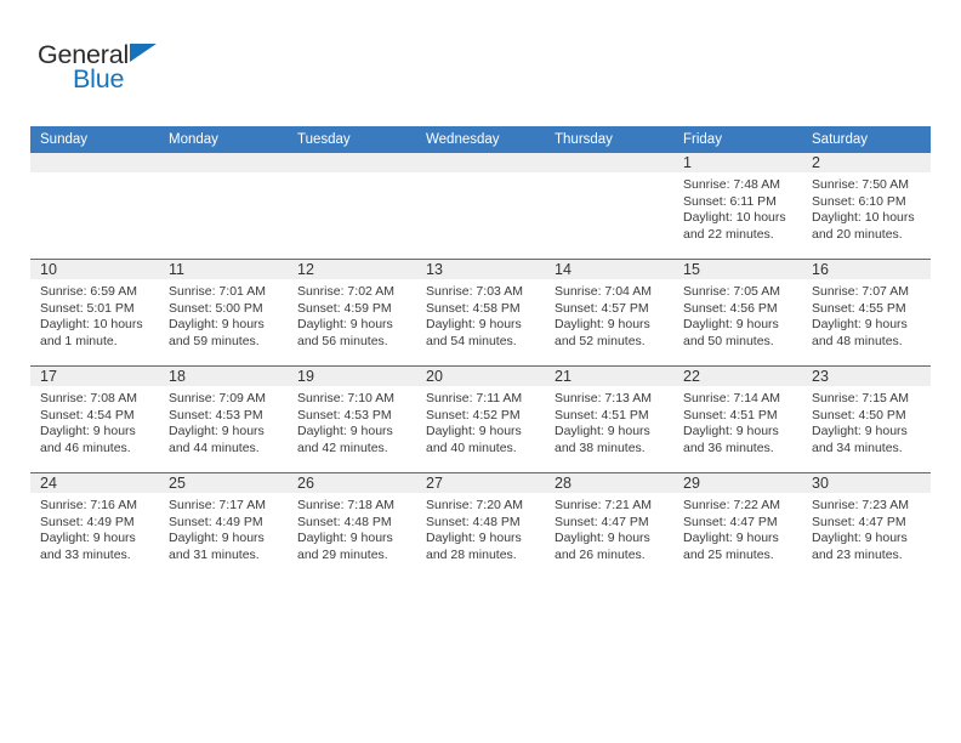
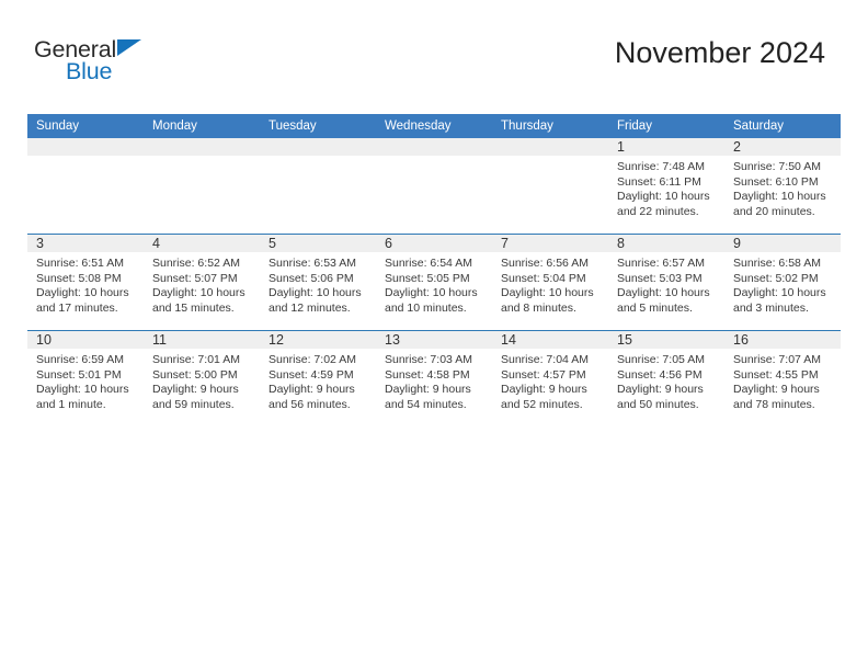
  General
  Blue
+ November 2024
  Sunday	Monday	Tuesday	Wednesday	Thursday	Friday	Saturday
  					1Sunrise: 7:48 AMSunset: 6:11 PMDaylight: 10 hoursand 22 minutes.	2Sunrise: 7:50 AMSunset: 6:10 PMDaylight: 10 hoursand 20 minutes.
+ 3Sunrise: 6:51 AMSunset: 5:08 PMDaylight: 10 hoursand 17 minutes.	4Sunrise: 6:52 AMSunset: 5:07 PMDaylight: 10 hoursand 15 minutes.	5Sunrise: 6:53 AMSunset: 5:06 PMDaylight: 10 hoursand 12 minutes.	6Sunrise: 6:54 AMSunset: 5:05 PMDaylight: 10 hoursand 10 minutes.	7Sunrise: 6:56 AMSunset: 5:04 PMDaylight: 10 hoursand 8 minutes.	8Sunrise: 6:57 AMSunset: 5:03 PMDaylight: 10 hoursand 5 minutes.	9Sunrise: 6:58 AMSunset: 5:02 PMDaylight: 10 hoursand 3 minutes.
- 10Sunrise: 6:59 AMSunset: 5:01 PMDaylight: 10 hoursand 1 minute.	11Sunrise: 7:01 AMSunset: 5:00 PMDaylight: 9 hoursand 59 minutes.	12Sunrise: 7:02 AMSunset: 4:59 PMDaylight: 9 hoursand 56 minutes.	13Sunrise: 7:03 AMSunset: 4:58 PMDaylight: 9 hoursand 54 minutes.	14Sunrise: 7:04 AMSunset: 4:57 PMDaylight: 9 hoursand 52 minutes.	15Sunrise: 7:05 AMSunset: 4:56 PMDaylight: 9 hoursand 50 minutes.	16Sunrise: 7:07 AMSunset: 4:55 PMDaylight: 9 hoursand 48 minutes.
+ 10Sunrise: 6:59 AMSunset: 5:01 PMDaylight: 10 hoursand 1 minute.	11Sunrise: 7:01 AMSunset: 5:00 PMDaylight: 9 hoursand 59 minutes.	12Sunrise: 7:02 AMSunset: 4:59 PMDaylight: 9 hoursand 56 minutes.	13Sunrise: 7:03 AMSunset: 4:58 PMDaylight: 9 hoursand 54 minutes.	14Sunrise: 7:04 AMSunset: 4:57 PMDaylight: 9 hoursand 52 minutes.	15Sunrise: 7:05 AMSunset: 4:56 PMDaylight: 9 hoursand 50 minutes.	16Sunrise: 7:07 AMSunset: 4:55 PMDaylight: 9 hoursand 78 minutes.
- 17Sunrise: 7:08 AMSunset: 4:54 PMDaylight: 9 hoursand 46 minutes.	18Sunrise: 7:09 AMSunset: 4:53 PMDaylight: 9 hoursand 44 minutes.	19Sunrise: 7:10 AMSunset: 4:53 PMDaylight: 9 hoursand 42 minutes.	20Sunrise: 7:11 AMSunset: 4:52 PMDaylight: 9 hoursand 40 minutes.	21Sunrise: 7:13 AMSunset: 4:51 PMDaylight: 9 hoursand 38 minutes.	22Sunrise: 7:14 AMSunset: 4:51 PMDaylight: 9 hoursand 36 minutes.	23Sunrise: 7:15 AMSunset: 4:50 PMDaylight: 9 hoursand 34 minutes.
- 24Sunrise: 7:16 AMSunset: 4:49 PMDaylight: 9 hoursand 33 minutes.	25Sunrise: 7:17 AMSunset: 4:49 PMDaylight: 9 hoursand 31 minutes.	26Sunrise: 7:18 AMSunset: 4:48 PMDaylight: 9 hoursand 29 minutes.	27Sunrise: 7:20 AMSunset: 4:48 PMDaylight: 9 hoursand 28 minutes.	28Sunrise: 7:21 AMSunset: 4:47 PMDaylight: 9 hoursand 26 minutes.	29Sunrise: 7:22 AMSunset: 4:47 PMDaylight: 9 hoursand 25 minutes.	30Sunrise: 7:23 AMSunset: 4:47 PMDaylight: 9 hoursand 23 minutes.
